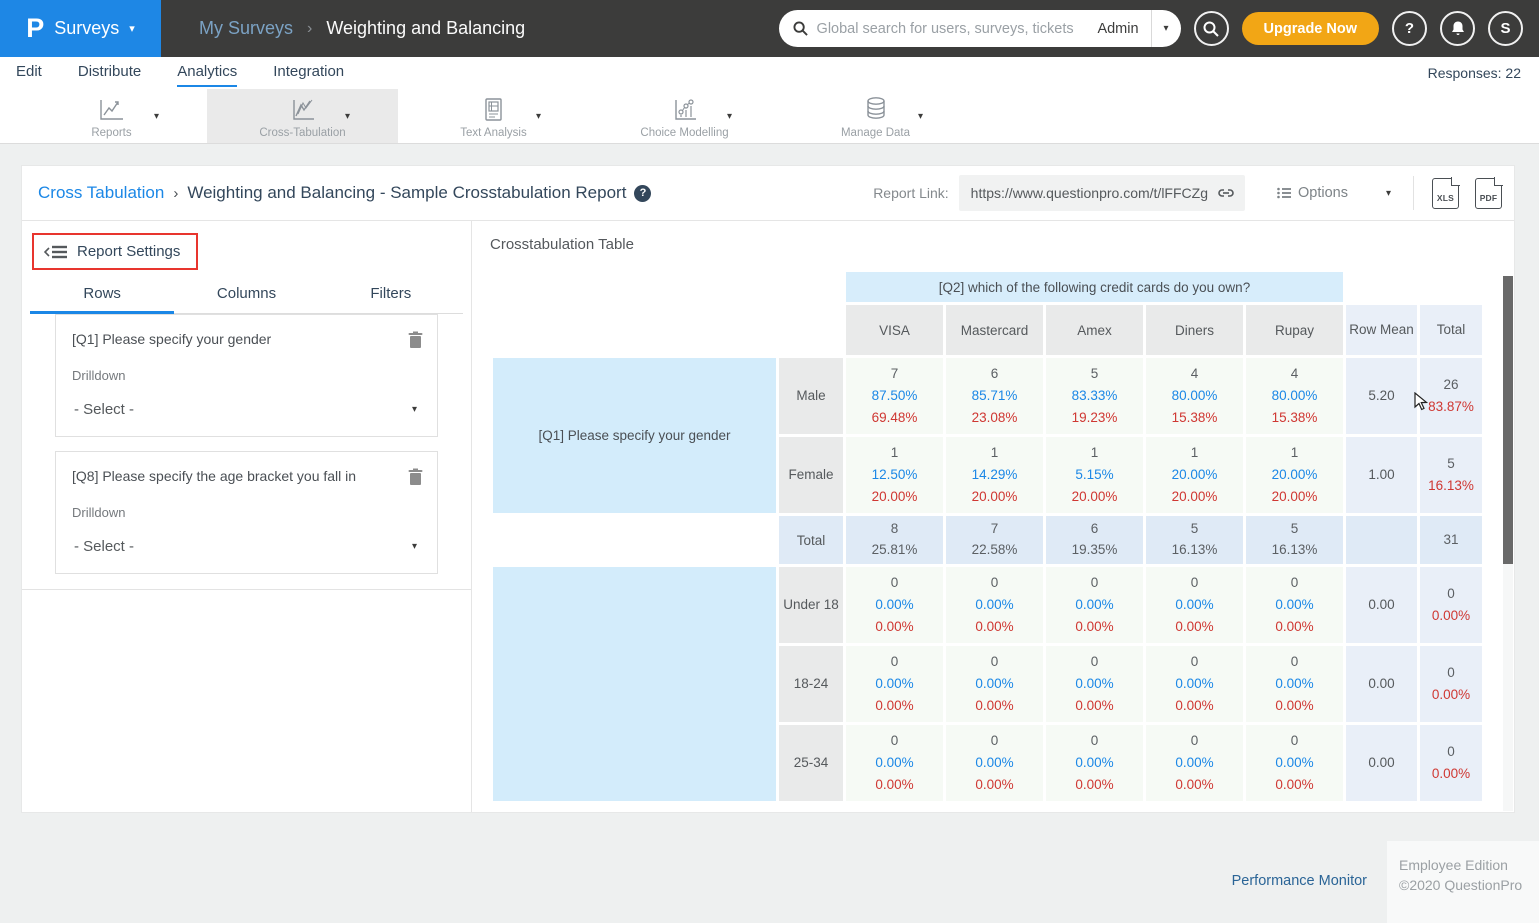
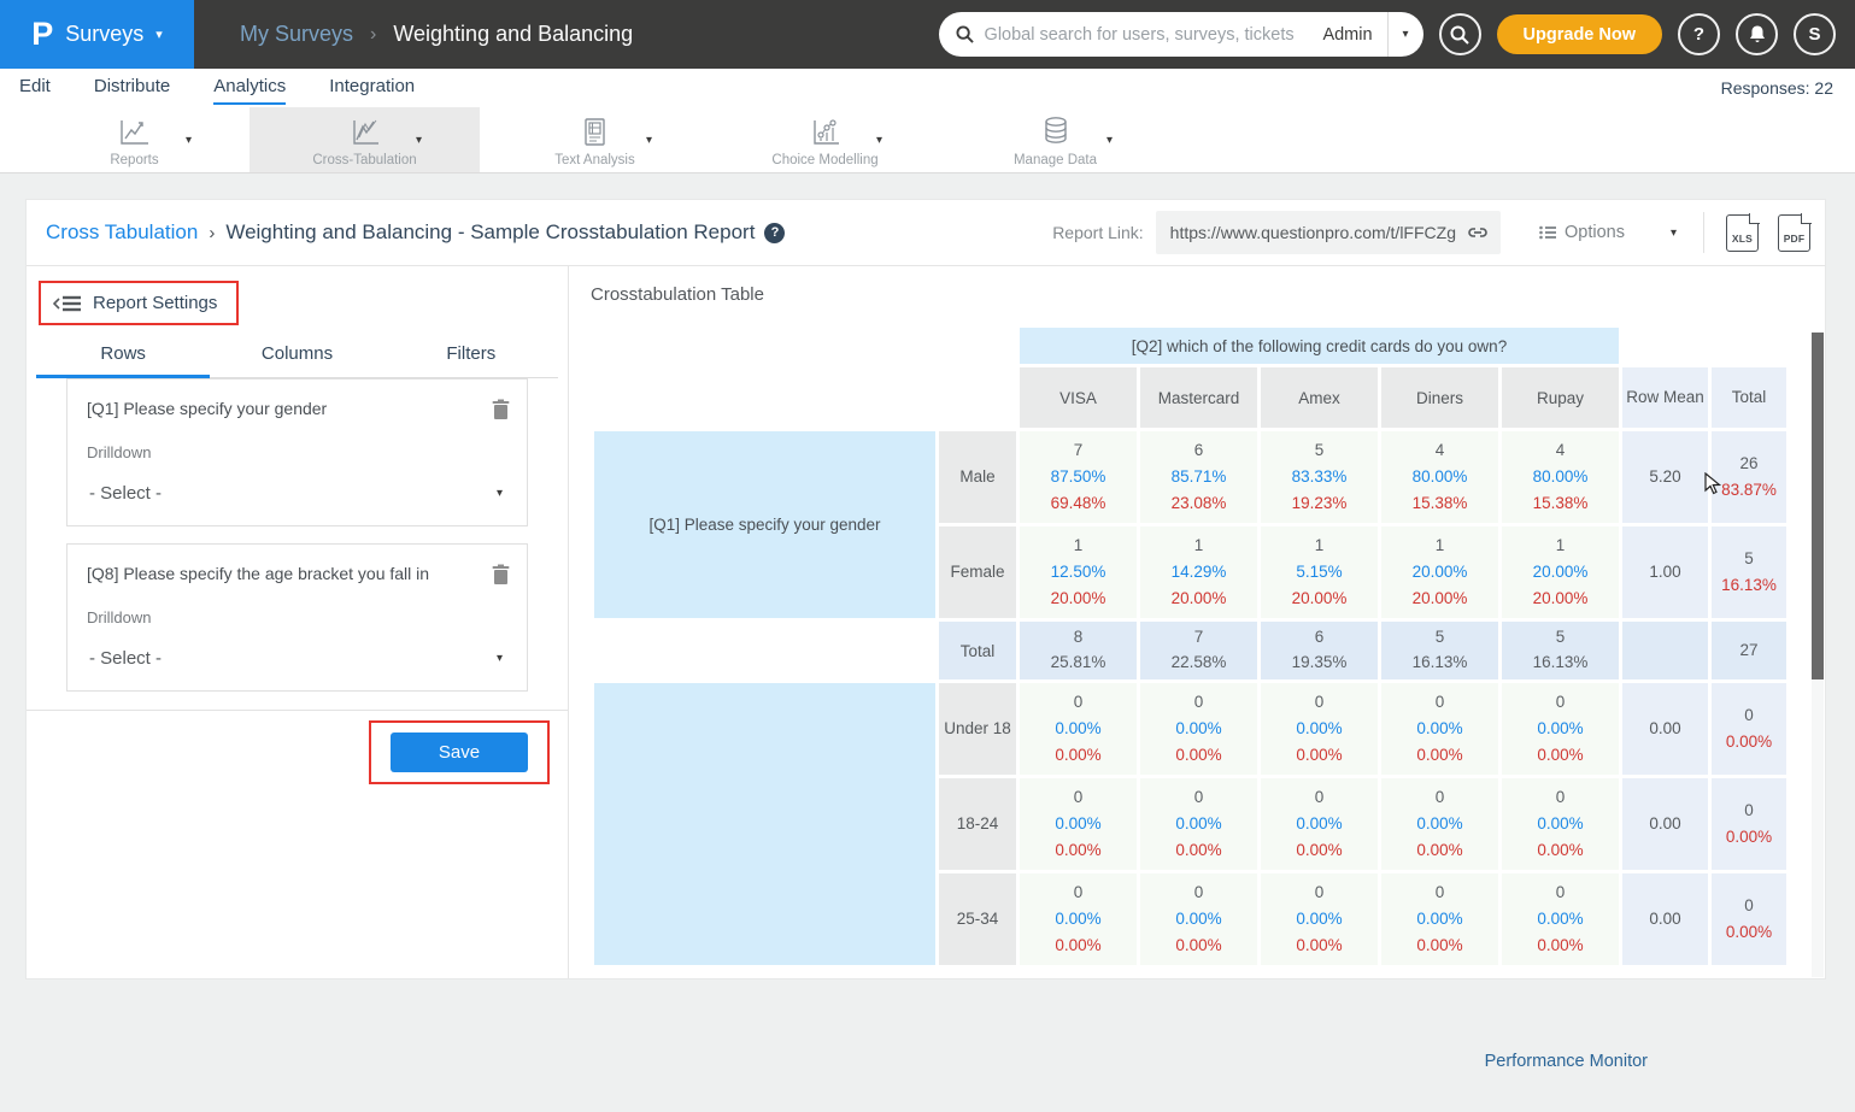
  P
  Surveys
  ▾
  My Surveys
  ›
  Weighting and Balancing
  Global search for users, surveys, tickets
  Admin
  ▾
  Upgrade Now
  ?
  S
  Edit
  Distribute
  Analytics
  Integration
  Responses: 22
  ▾
  Reports
  ▾
  Cross-Tabulation
  ▾
  Text Analysis
  ▾
  Choice Modelling
  ▾
  Manage Data
  Cross Tabulation
  ›
  Weighting and Balancing - Sample Crosstabulation Report
  ?
  Report Link:
  https://www.questionpro.com/t/lFFCZg
  Options
  ▾
  XLS
  PDF
  Report Settings
  Rows
  Columns
  Filters
  [Q1] Please specify your gender
  Drilldown
  - Select -
  ▾
  [Q8] Please specify the age bracket you fall in
  Drilldown
  - Select -
  ▾
+ Save
  Crosstabulation Table
  	[Q2] which of the following credit cards do you own?
  	VISA	Mastercard	Amex	Diners	Rupay	Row Mean	Total
  [Q1] Please specify your gender	Male	787.50%69.48%	685.71%23.08%	583.33%19.23%	480.00%15.38%	480.00%15.38%	5.20	2683.87%
  Female	112.50%20.00%	114.29%20.00%	15.15%20.00%	120.00%20.00%	120.00%20.00%	1.00	516.13%
- 	Total	825.81%	722.58%	619.35%	516.13%	516.13%		31
+ 	Total	825.81%	722.58%	619.35%	516.13%	516.13%		27
  	Under 18	00.00%0.00%	00.00%0.00%	00.00%0.00%	00.00%0.00%	00.00%0.00%	0.00	00.00%
  18-24	00.00%0.00%	00.00%0.00%	00.00%0.00%	00.00%0.00%	00.00%0.00%	0.00	00.00%
  25-34	00.00%0.00%	00.00%0.00%	00.00%0.00%	00.00%0.00%	00.00%0.00%	0.00	00.00%
  Performance Monitor
- Employee Edition
- ©2020 QuestionPro
